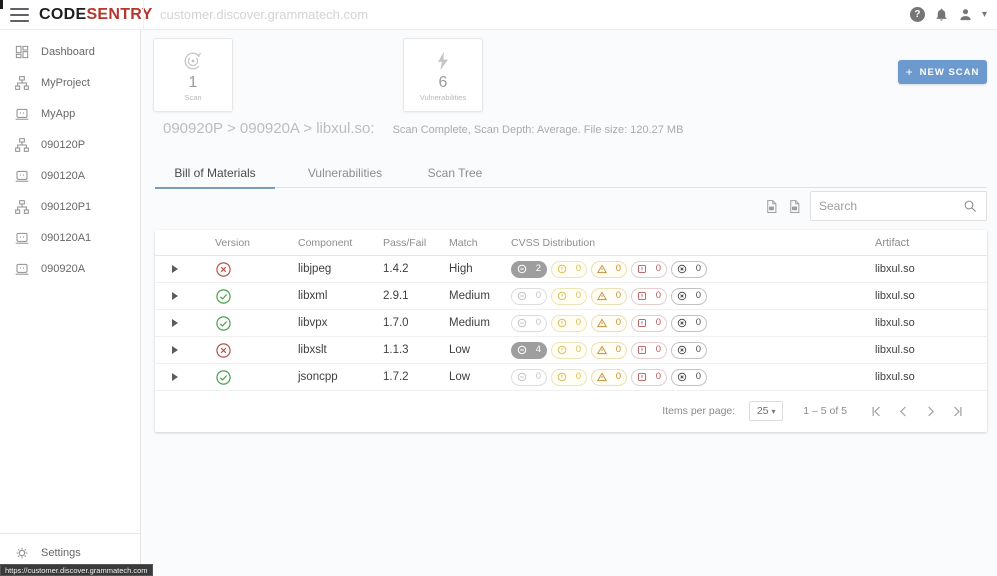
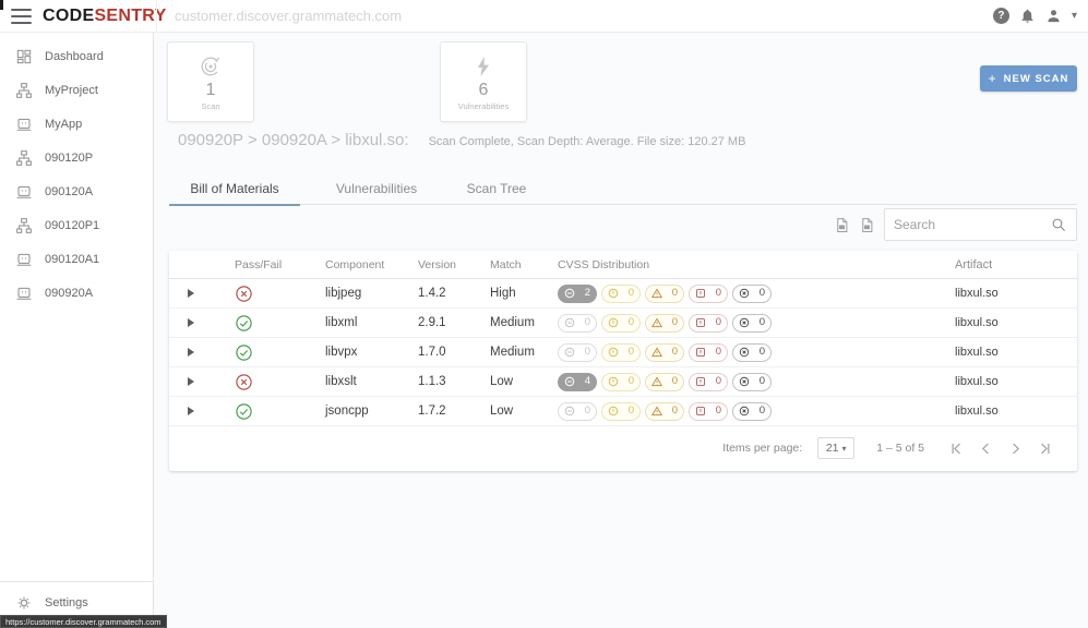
  CODESENTRY
  customer.discover.grammatech.com
  ?
  ▾
  Dashboard
  MyProject
  MyApp
  090120P
  090120A
  090120P1
  090120A1
  090920A
  Settings
  https://customer.discover.grammatech.com
  1
  Scan
  6
  Vulnerabilities
  +
  NEW SCAN
  090920P > 090920A > libxul.so:
  Scan Complete, Scan Depth: Average. File size: 120.27 MB
  Bill of Materials
  Vulnerabilities
  Scan Tree
  Search
- Version
+ Pass/Fail
  Component
- Pass/Fail
+ Version
  Match
  CVSS Distribution
  Artifact
  libjpeg
  1.4.2
  High
  2
  0
  0
  0
  0
  libxul.so
  libxml
  2.9.1
  Medium
  0
  0
  0
  0
  0
  libxul.so
  libvpx
  1.7.0
  Medium
  0
  0
  0
  0
  0
  libxul.so
  libxslt
  1.1.3
  Low
  4
  0
  0
  0
  0
  libxul.so
  jsoncpp
  1.7.2
  Low
  0
  0
  0
  0
  0
  libxul.so
  Items per page:
- 25
+ 21
  ▾
  1 – 5 of 5
